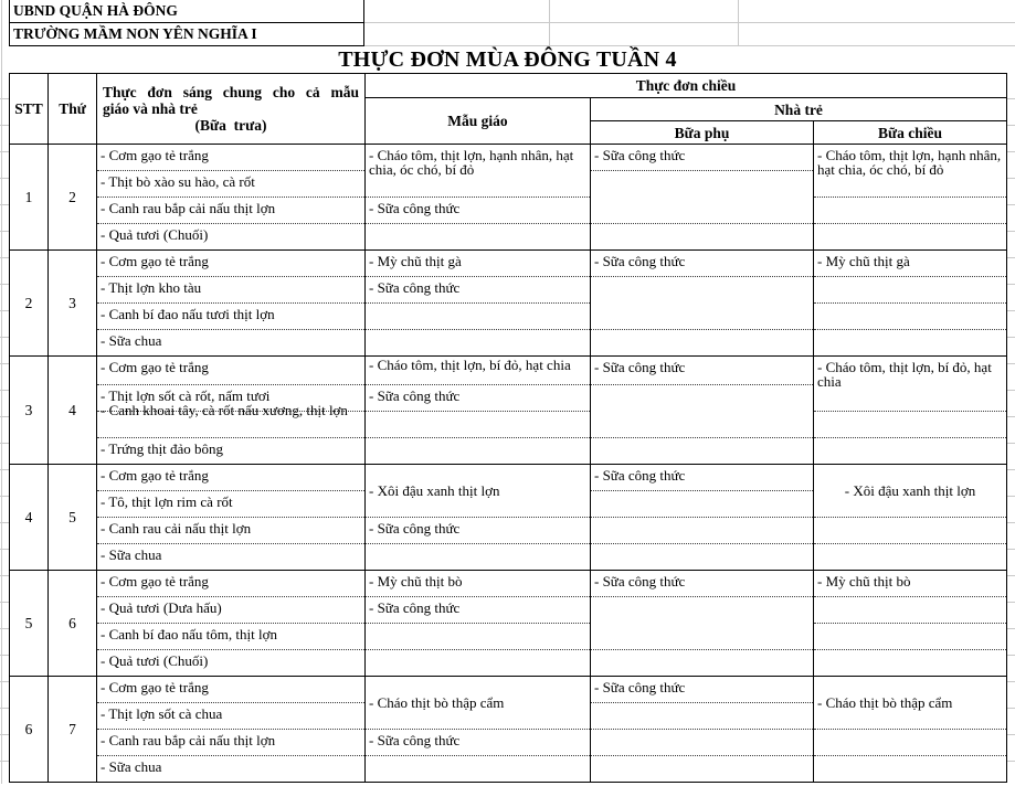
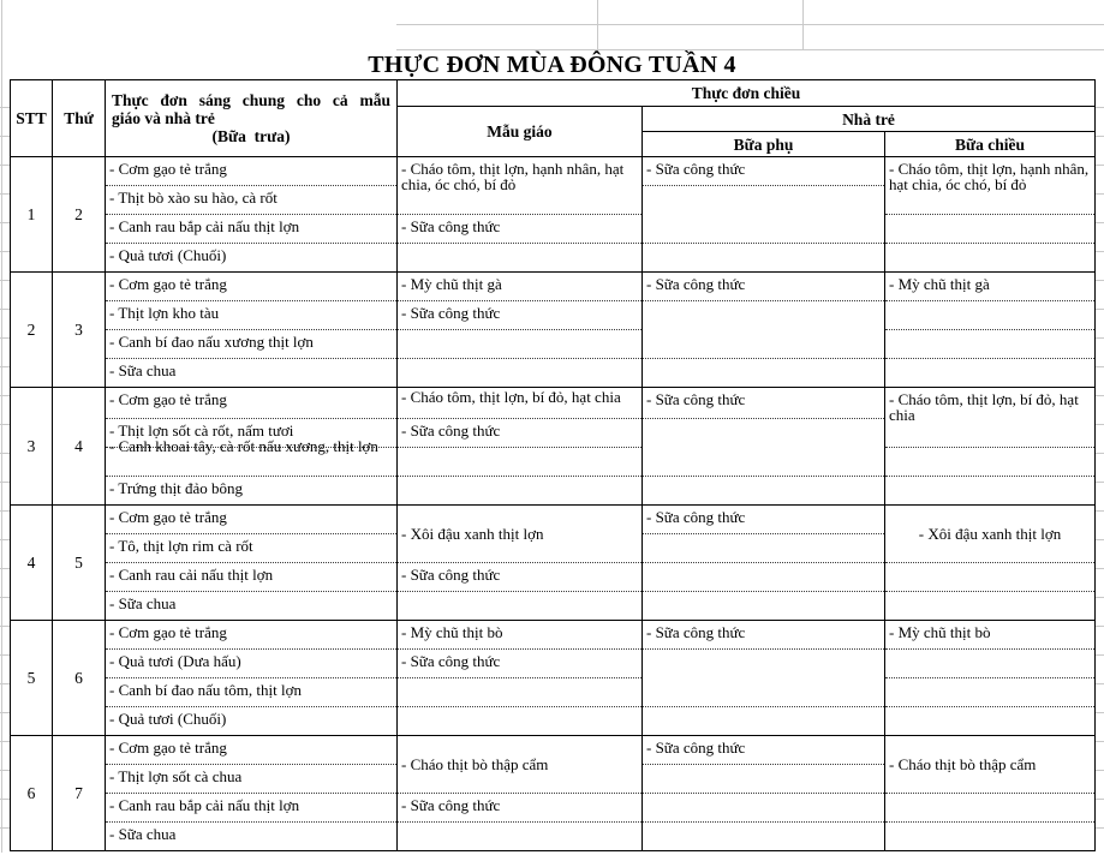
- UBND QUẬN HÀ ĐÔNG
- TRƯỜNG MẦM NON YÊN NGHĨA I
  THỰC ĐƠN MÙA ĐÔNG TUẦN 4
  STT	Thứ	Thực đơn sáng chung cho cả mẫu giáo và nhà trẻ (Bữa trưa)	Thực đơn chiều
  Mẫu giáo	Nhà trẻ
  Bữa phụ	Bữa chiều
  1	2	- Cơm gạo tẻ trắng	- Cháo tôm, thịt lợn, hạnh nhân, hạt chia, óc chó, bí đỏ	- Sữa công thức	- Cháo tôm, thịt lợn, hạnh nhân, hạt chia, óc chó, bí đỏ
  - Thịt bò xào su hào, cà rốt
  - Canh rau bắp cải nấu thịt lợn	- Sữa công thức
  - Quả tươi (Chuối)
  2	3	- Cơm gạo tẻ trắng	- Mỳ chũ thịt gà	- Sữa công thức	- Mỳ chũ thịt gà
  - Thịt lợn kho tàu	- Sữa công thức
- - Canh bí đao nấu tươi thịt lợn
+ - Canh bí đao nấu xương thịt lợn
  - Sữa chua
  3	4	- Cơm gạo tẻ trắng	- Cháo tôm, thịt lợn, bí đỏ, hạt chia	- Sữa công thức	- Cháo tôm, thịt lợn, bí đỏ, hạt chia
  - Thịt lợn sốt cà rốt, nấm tươi	- Sữa công thức
  - Canh khoai tây, cà rốt nấu xương, thịt lợn
  - Trứng thịt đảo bông
  4	5	- Cơm gạo tẻ trắng	- Xôi đậu xanh thịt lợn	- Sữa công thức	- Xôi đậu xanh thịt lợn
  - Tô, thịt lợn rim cà rốt
  - Canh rau cải nấu thịt lợn	- Sữa công thức
  - Sữa chua
  5	6	- Cơm gạo tẻ trắng	- Mỳ chũ thịt bò	- Sữa công thức	- Mỳ chũ thịt bò
  - Quả tươi (Dưa hấu)	- Sữa công thức
  - Canh bí đao nấu tôm, thịt lợn
  - Quả tươi (Chuối)
  6	7	- Cơm gạo tẻ trắng	- Cháo thịt bò thập cẩm	- Sữa công thức	- Cháo thịt bò thập cẩm
  - Thịt lợn sốt cà chua
  - Canh rau bắp cải nấu thịt lợn	- Sữa công thức
  - Sữa chua
